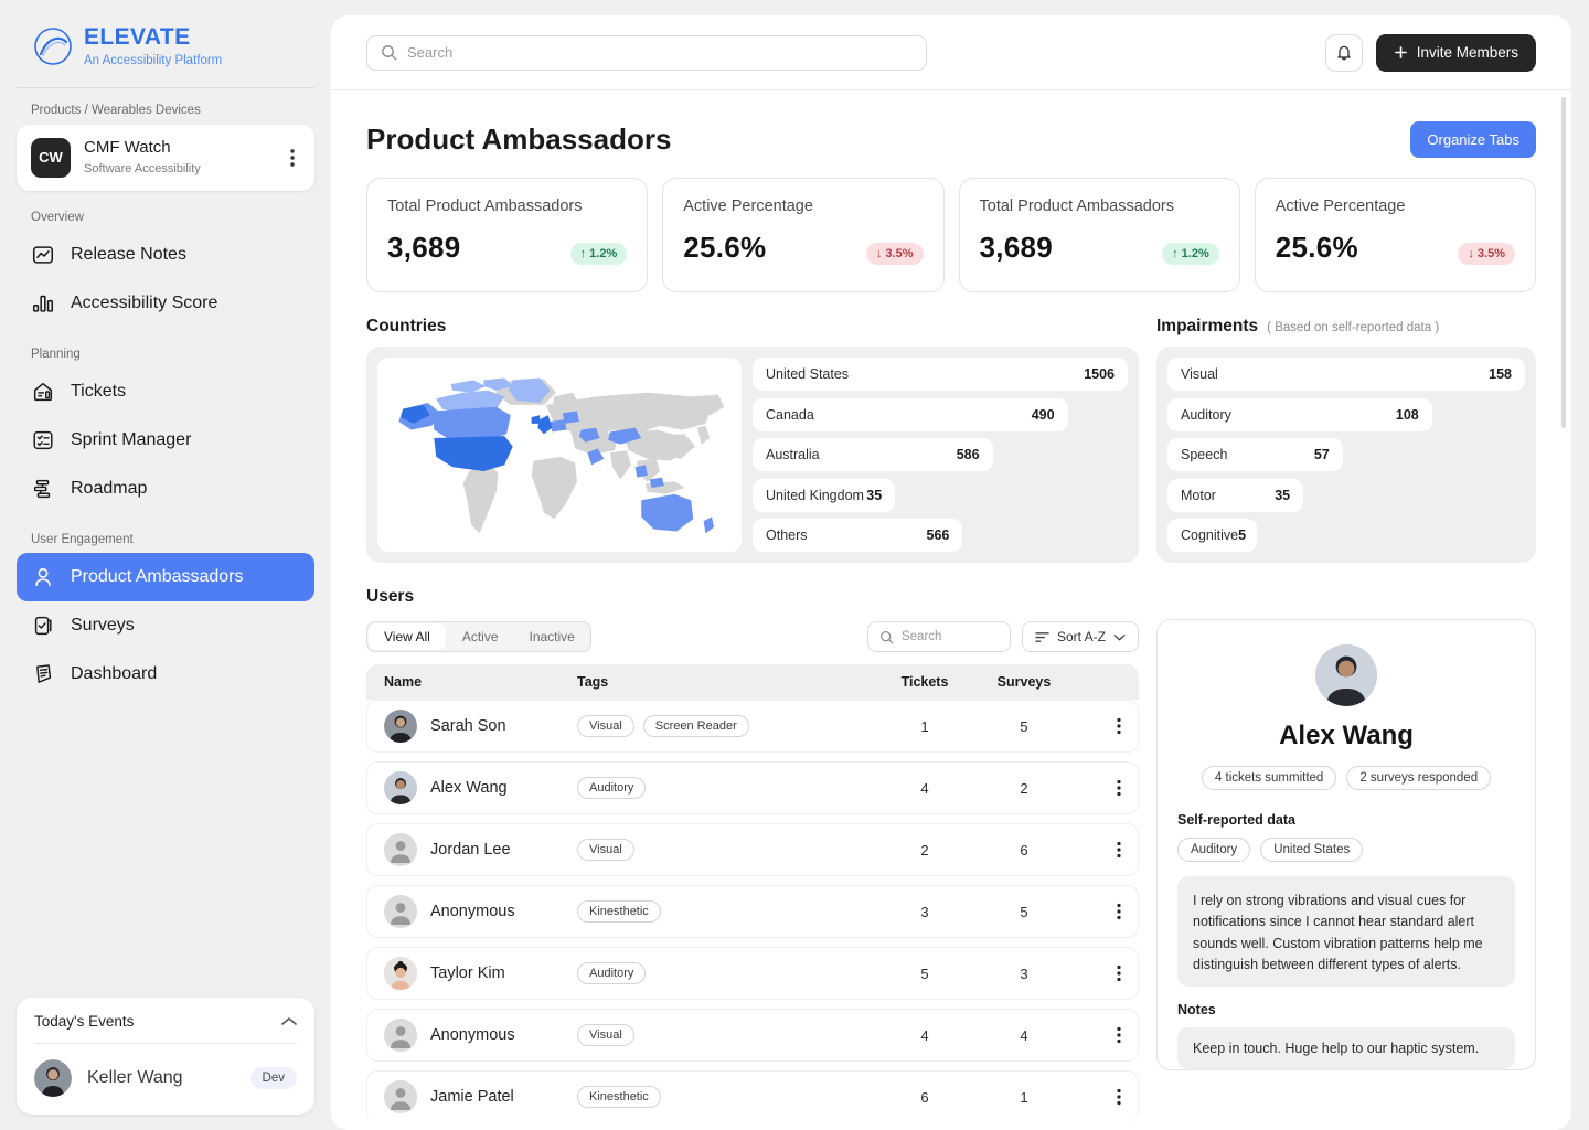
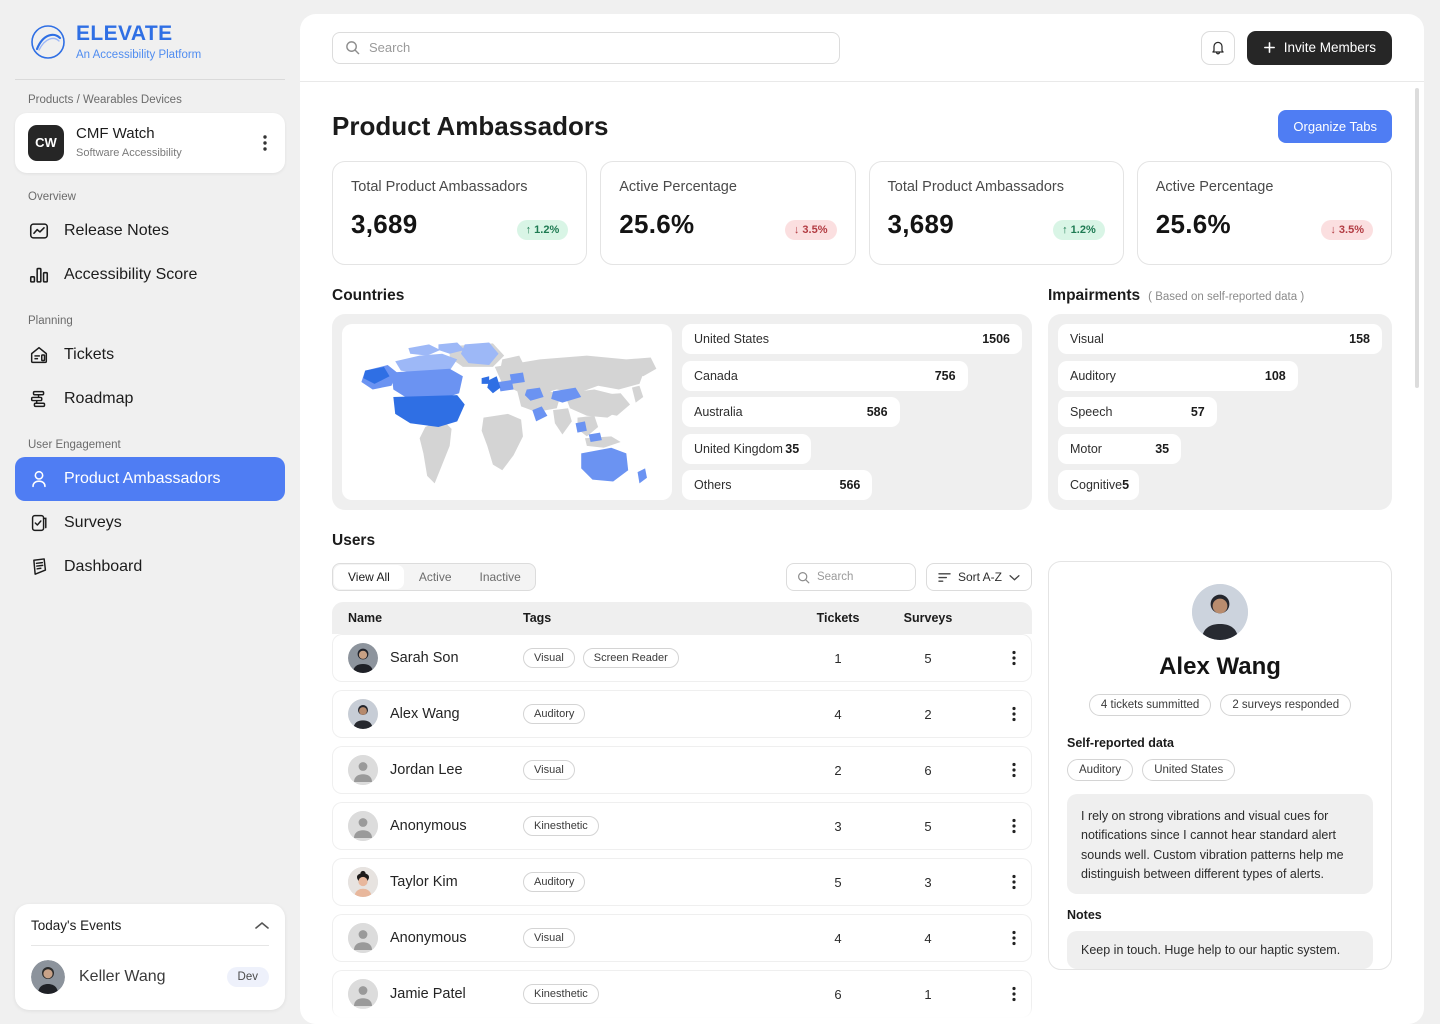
  ELEVATE
  An Accessibility Platform
  Products / Wearables Devices
  CW
  CMF Watch
  Software Accessibility
  Overview
  Release Notes
  Accessibility Score
  Planning
  Tickets
- Sprint Manager
  Roadmap
  User Engagement
  Product Ambassadors
  Surveys
  Dashboard
  Today's Events
  Keller Wang
  Dev
  Search
  Invite Members
  Product Ambassadors
  Organize Tabs
  Total Product Ambassadors
  3,689
  ↑
  1.2%
  Active Percentage
  25.6%
  ↓
  3.5%
  Total Product Ambassadors
  3,689
  ↑
  1.2%
  Active Percentage
  25.6%
  ↓
  3.5%
  Countries
  United States
  1506
  Canada
- 490
+ 756
  Australia
  586
  United Kingdom
  35
  Others
  566
  Impairments
  ( Based on self-reported data )
  Visual
  158
  Auditory
  108
  Speech
  57
  Motor
  35
  Cognitive
  5
  Users
  View All
  Active
  Inactive
  Search
  Sort A-Z
  Name
  Tags
  Tickets
  Surveys
  Sarah Son
  Visual
  Screen Reader
  1
  5
  Alex Wang
  Auditory
  4
  2
  Jordan Lee
  Visual
  2
  6
  Anonymous
  Kinesthetic
  3
  5
  Taylor Kim
  Auditory
  5
  3
  Anonymous
  Visual
  4
  4
  Jamie Patel
  Kinesthetic
  6
  1
  Alex Wang
  4 tickets summitted
  2 surveys responded
  Self-reported data
  Auditory
  United States
  I rely on strong vibrations and visual cues for notifications since I cannot hear standard alert sounds well. Custom vibration patterns help me distinguish between different types of alerts.
  Notes
  Keep in touch. Huge help to our haptic system.
